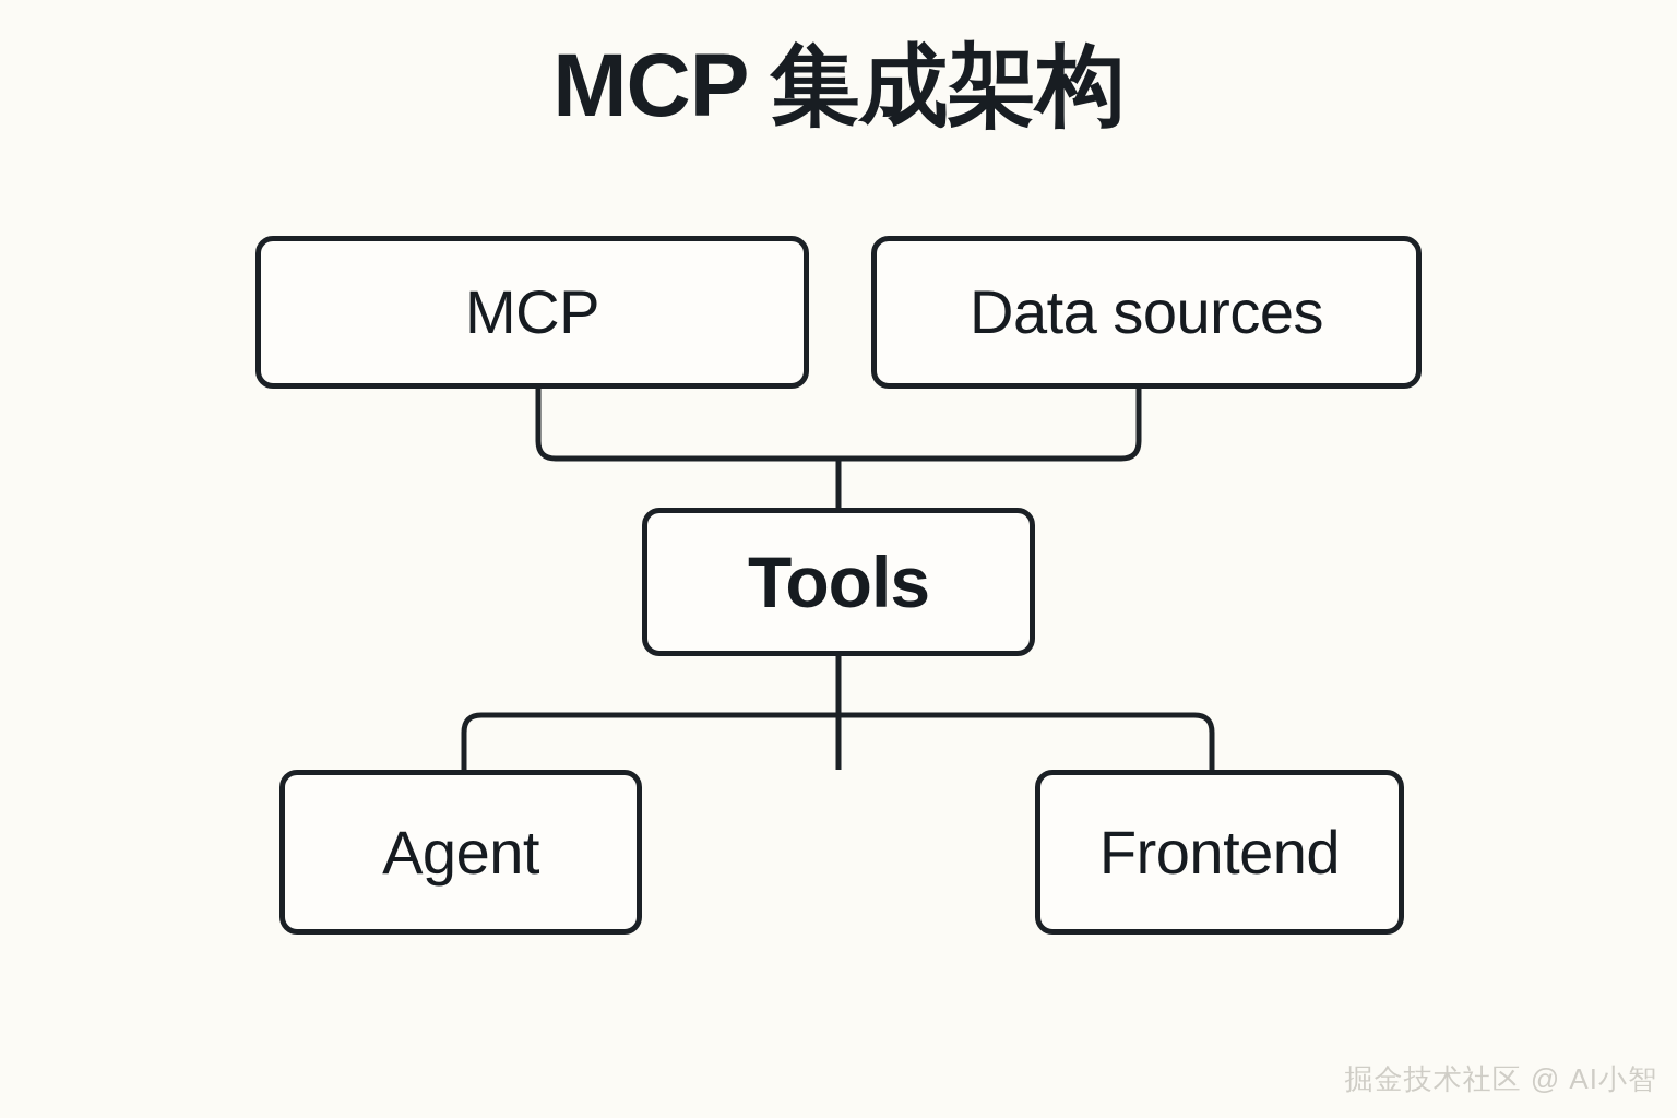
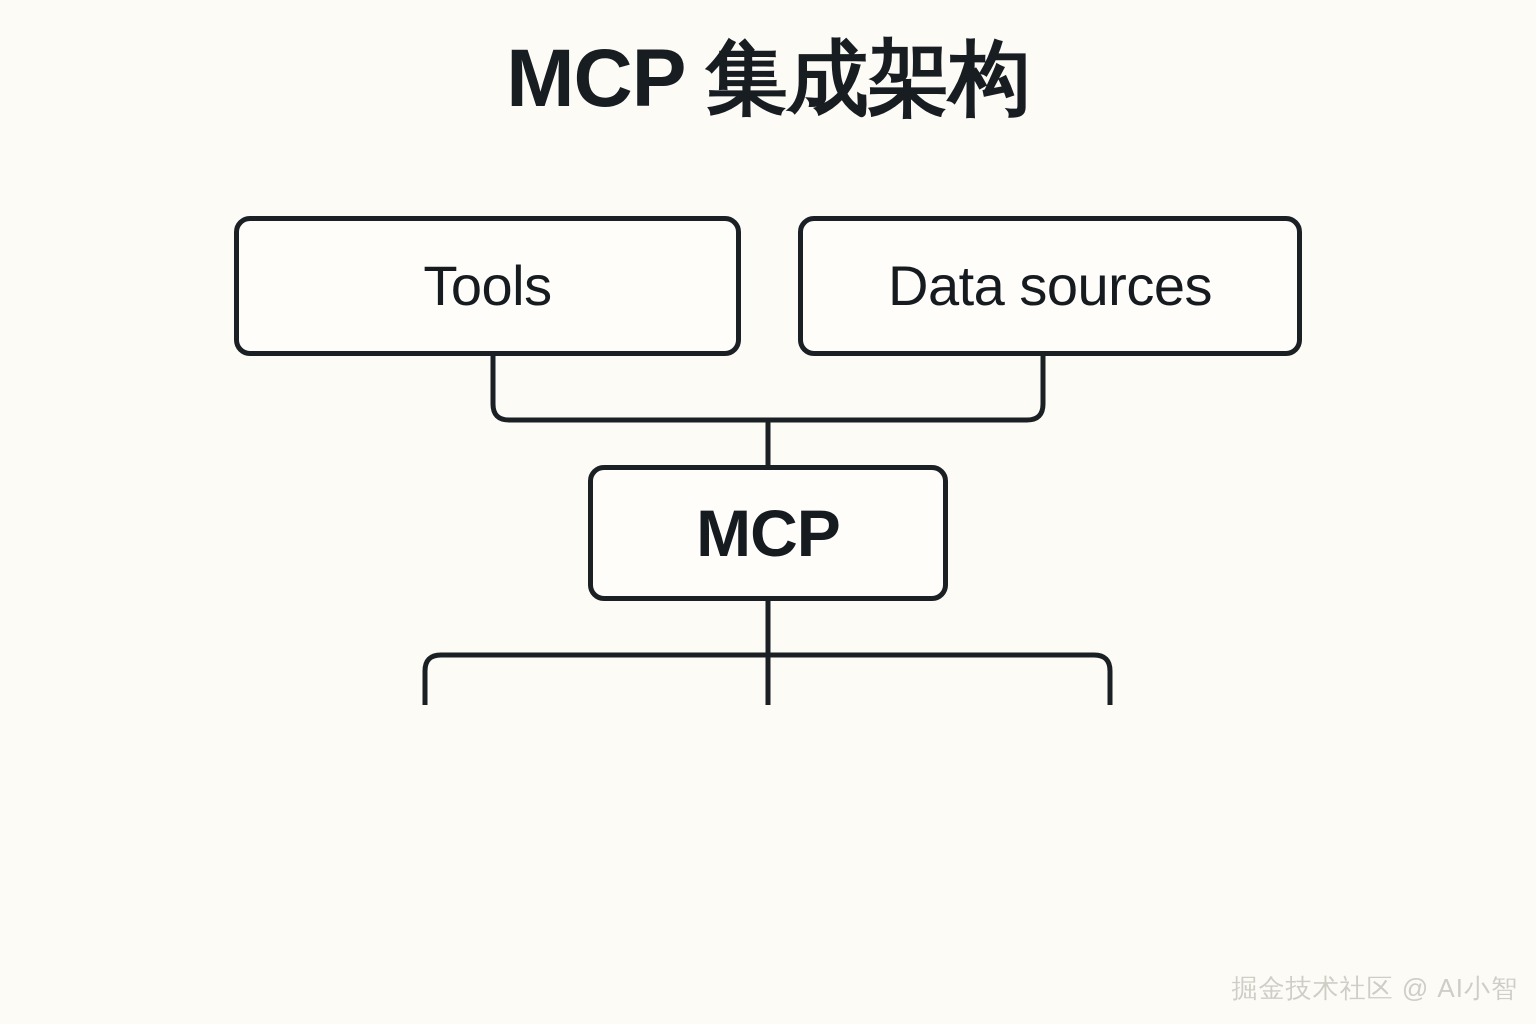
  MCP 集成架构
- MCP
+ Tools
  Data sources
- Tools
+ MCP
- Agent
- Frontend
  掘金技术社区 @ AI小智
